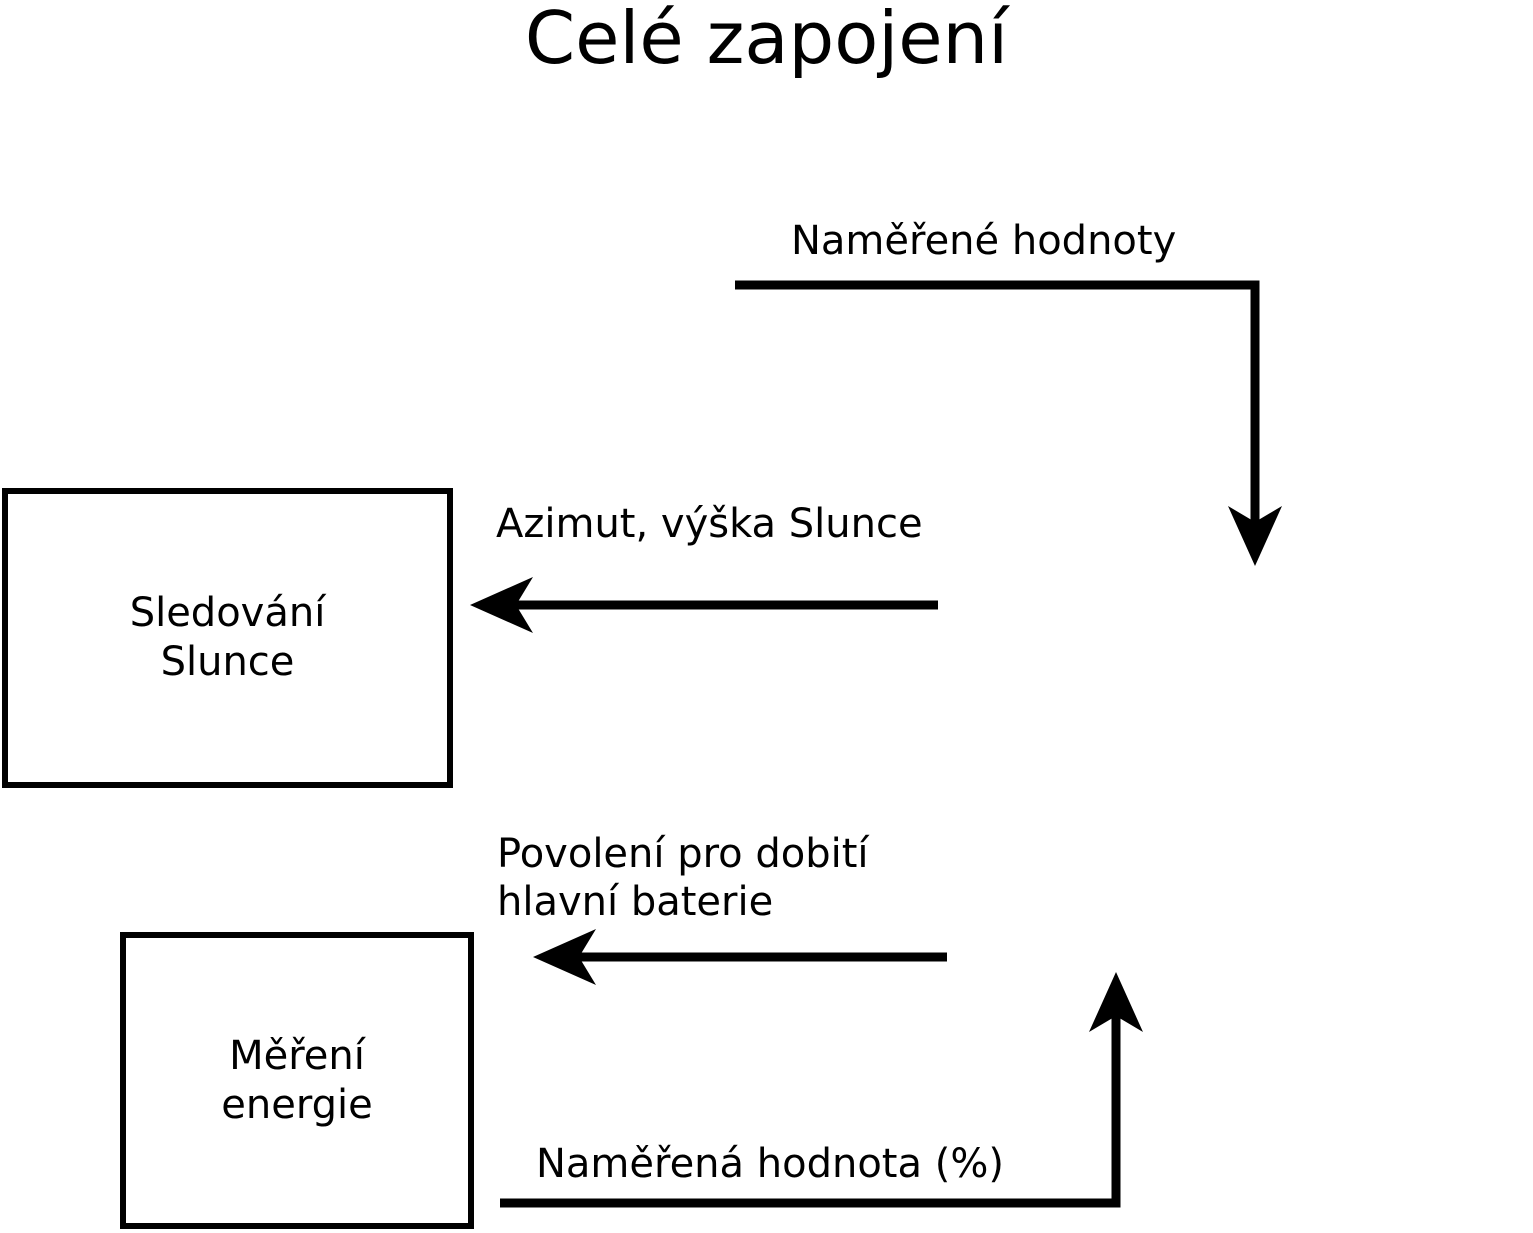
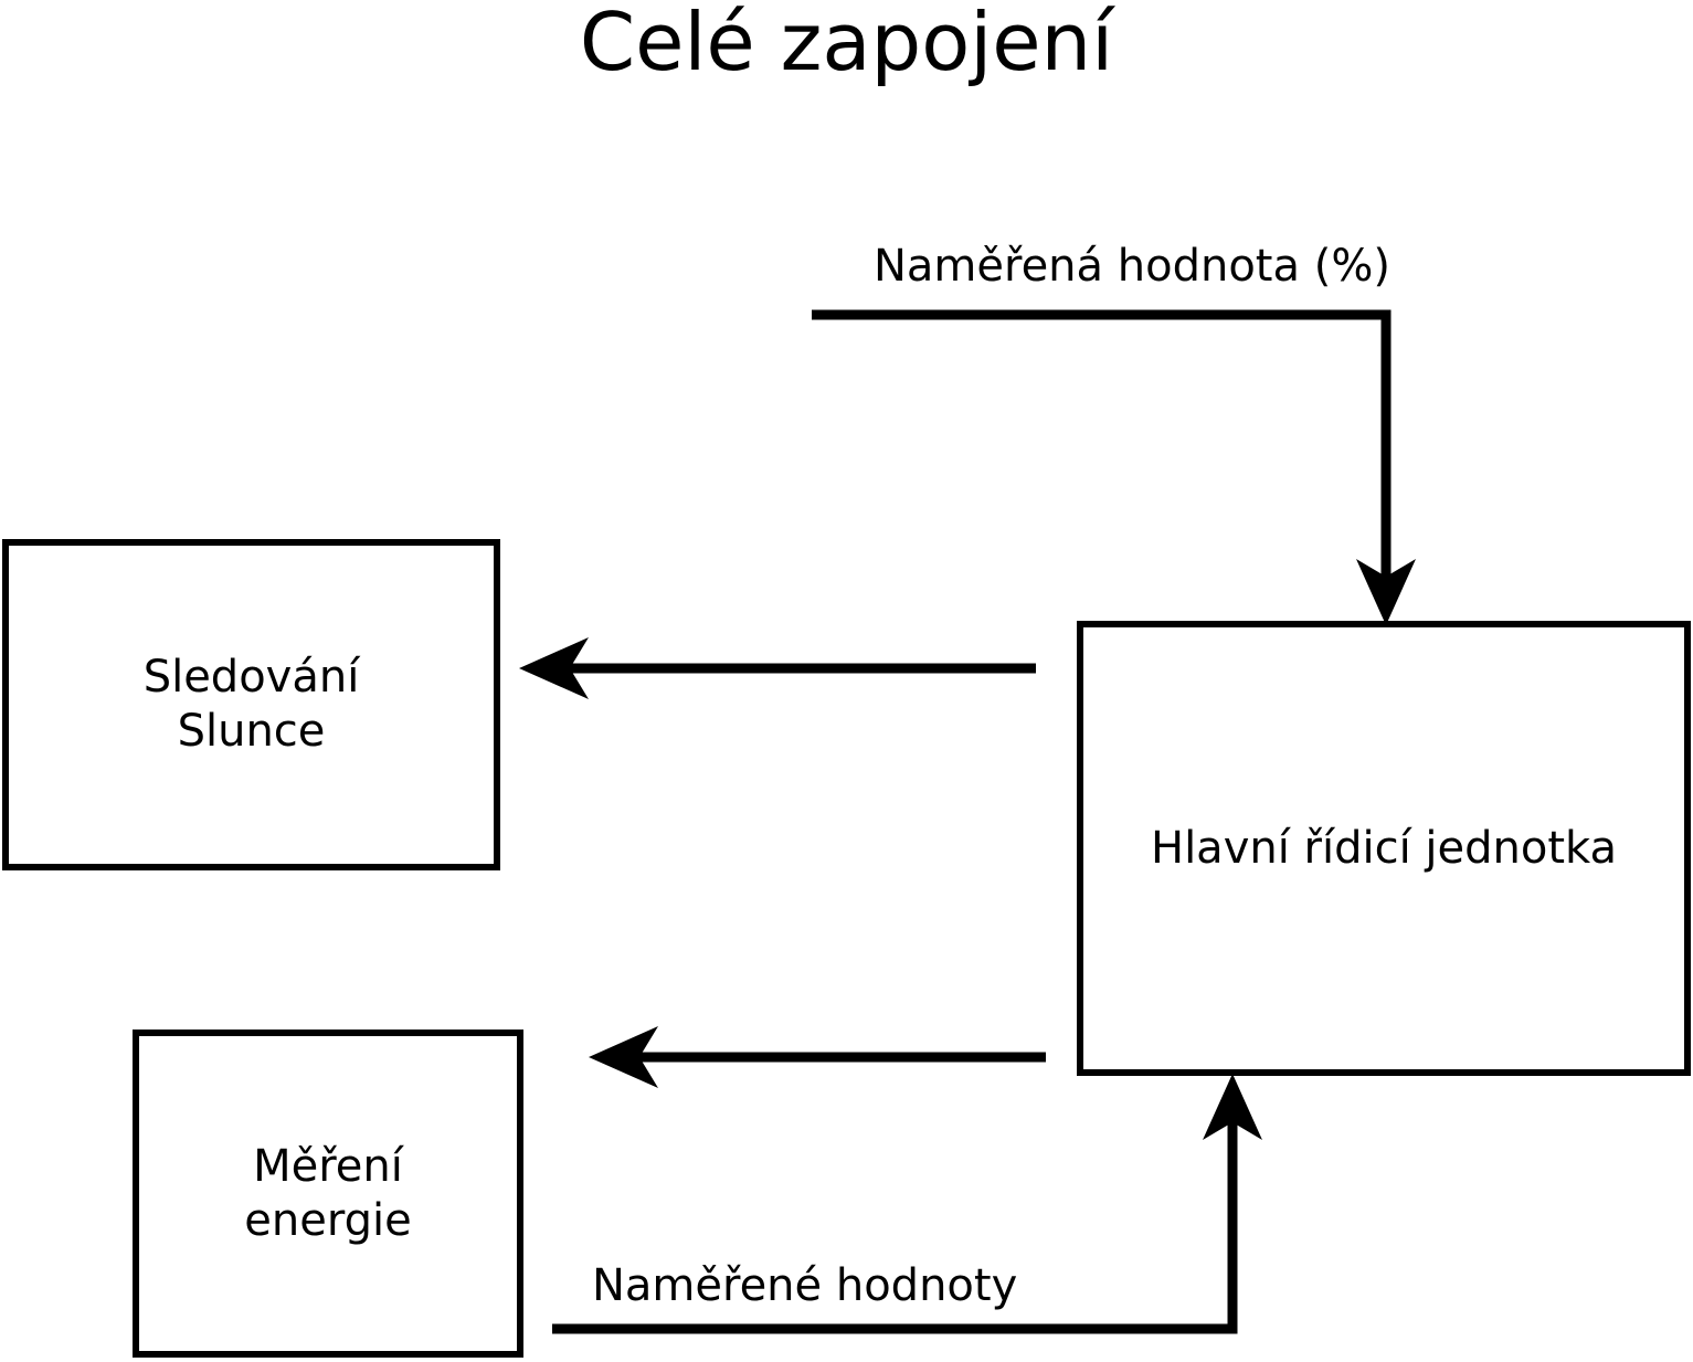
  Celé zapojení
  Sledování
  Slunce
+ Hlavní řídicí jednotka
  Měření
  energie
- Naměřené hodnoty
+ Naměřená hodnota (%)
- Azimut, výška Slunce
- Povolení pro dobití
- hlavní baterie
- Naměřená hodnota (%)
+ Naměřené hodnoty
